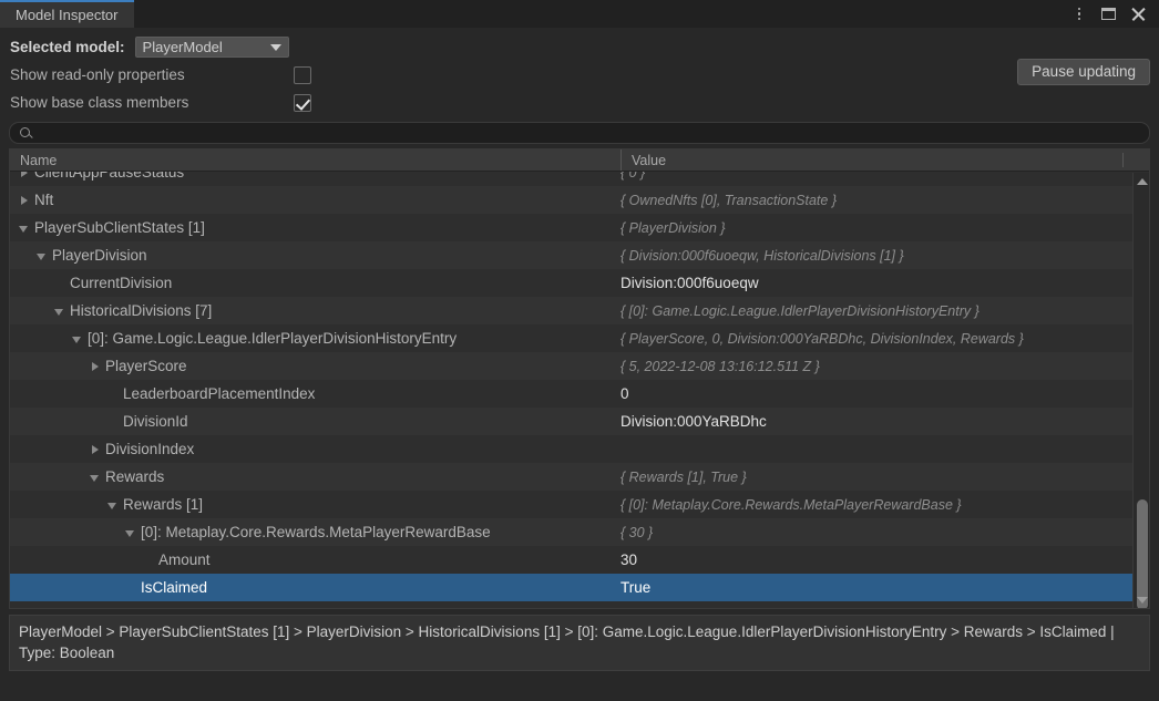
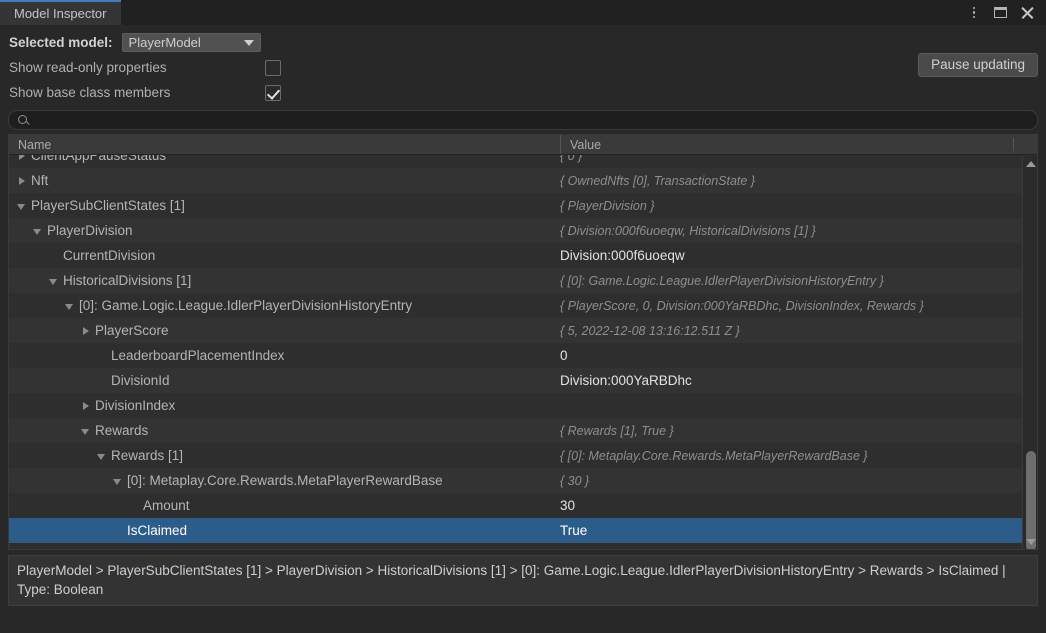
  Model Inspector
  Selected model:
  PlayerModel
  Show read-only properties
  Show base class members
  Pause updating
  Name
  Value
  ClientAppPauseStatus
  { 0 }
  Nft
  { OwnedNfts [0], TransactionState }
  PlayerSubClientStates [1]
  { PlayerDivision }
  PlayerDivision
  { Division:000f6uoeqw, HistoricalDivisions [1] }
  CurrentDivision
  Division:000f6uoeqw
- HistoricalDivisions [7]
+ HistoricalDivisions [1]
  { [0]: Game.Logic.League.IdlerPlayerDivisionHistoryEntry }
  [0]: Game.Logic.League.IdlerPlayerDivisionHistoryEntry
  { PlayerScore, 0, Division:000YaRBDhc, DivisionIndex, Rewards }
  PlayerScore
  { 5, 2022-12-08 13:16:12.511 Z }
  LeaderboardPlacementIndex
  0
  DivisionId
  Division:000YaRBDhc
  DivisionIndex
  Rewards
  { Rewards [1], True }
  Rewards [1]
  { [0]: Metaplay.Core.Rewards.MetaPlayerRewardBase }
  [0]: Metaplay.Core.Rewards.MetaPlayerRewardBase
  { 30 }
  Amount
  30
  IsClaimed
  True
  PlayerModel > PlayerSubClientStates [1] > PlayerDivision > HistoricalDivisions [1] > [0]: Game.Logic.League.IdlerPlayerDivisionHistoryEntry > Rewards > IsClaimed | Type: Boolean
